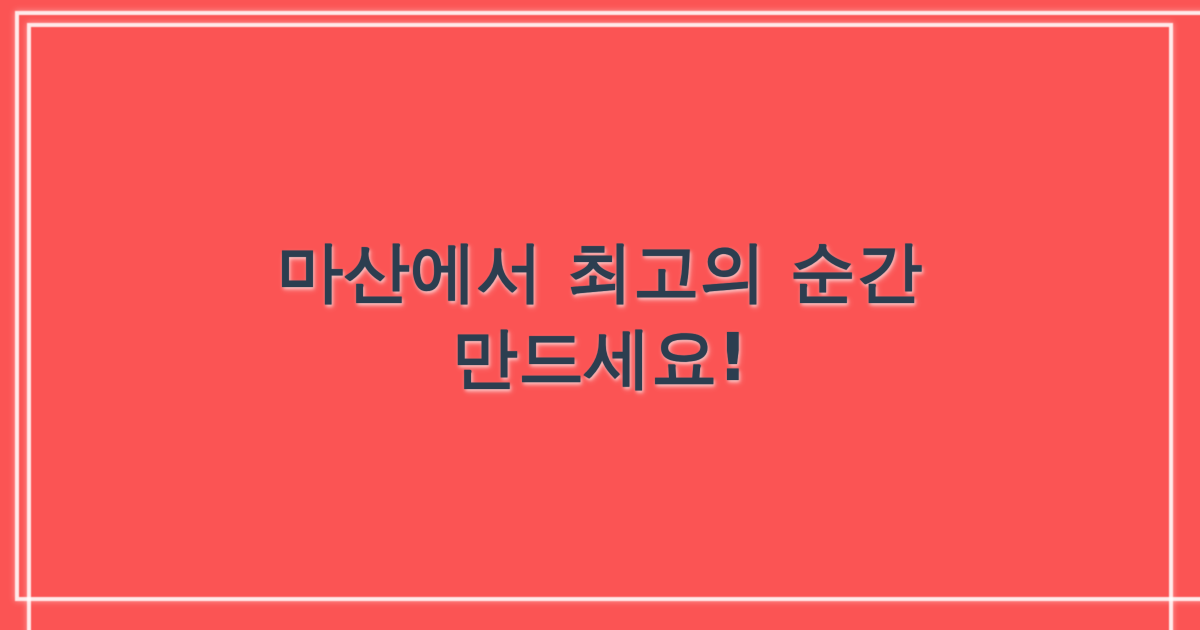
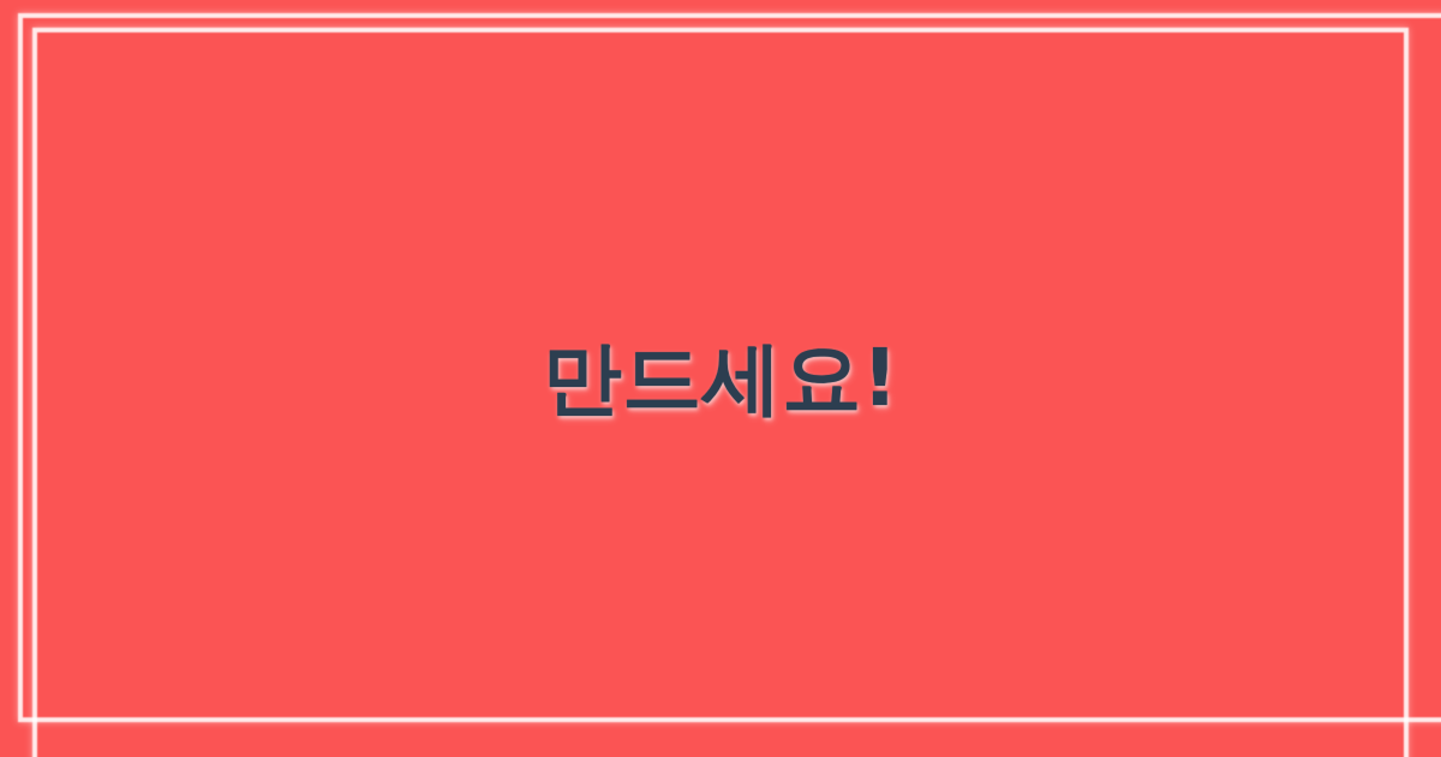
- 마산에서 최고의 순간
  만드세요!
